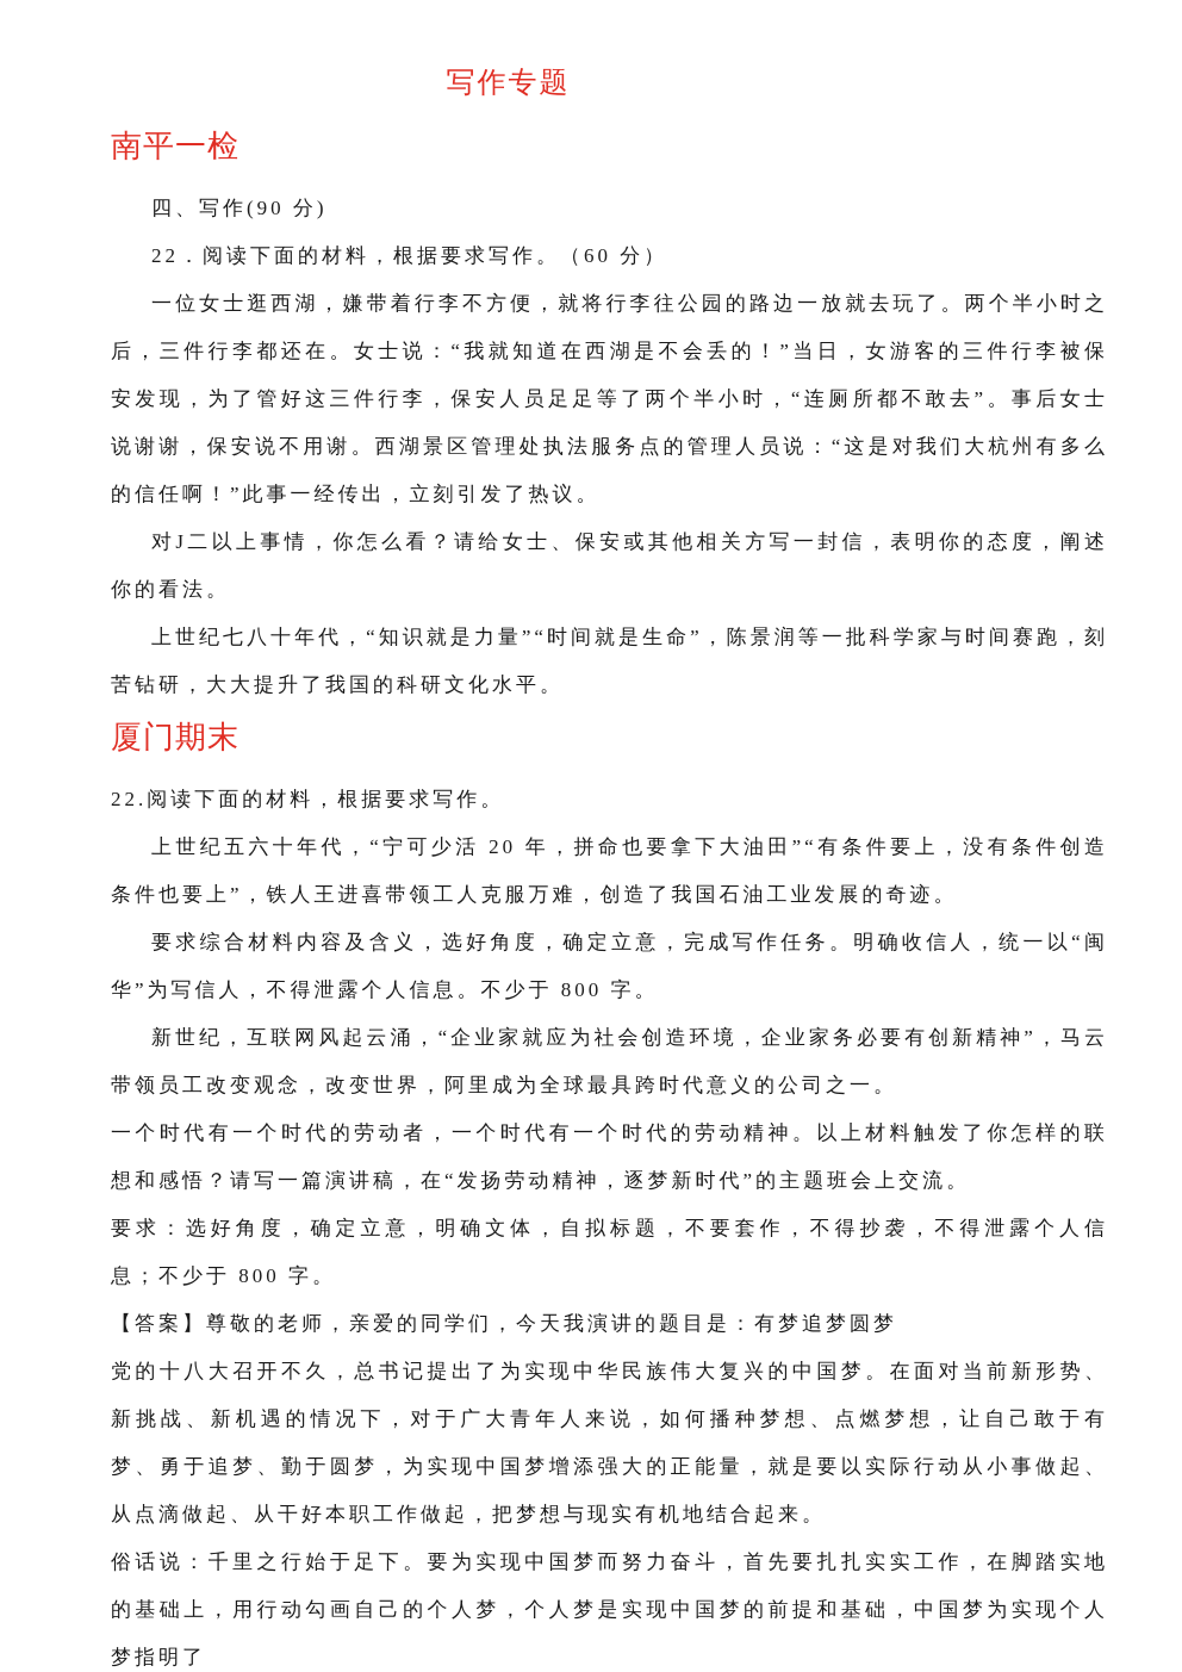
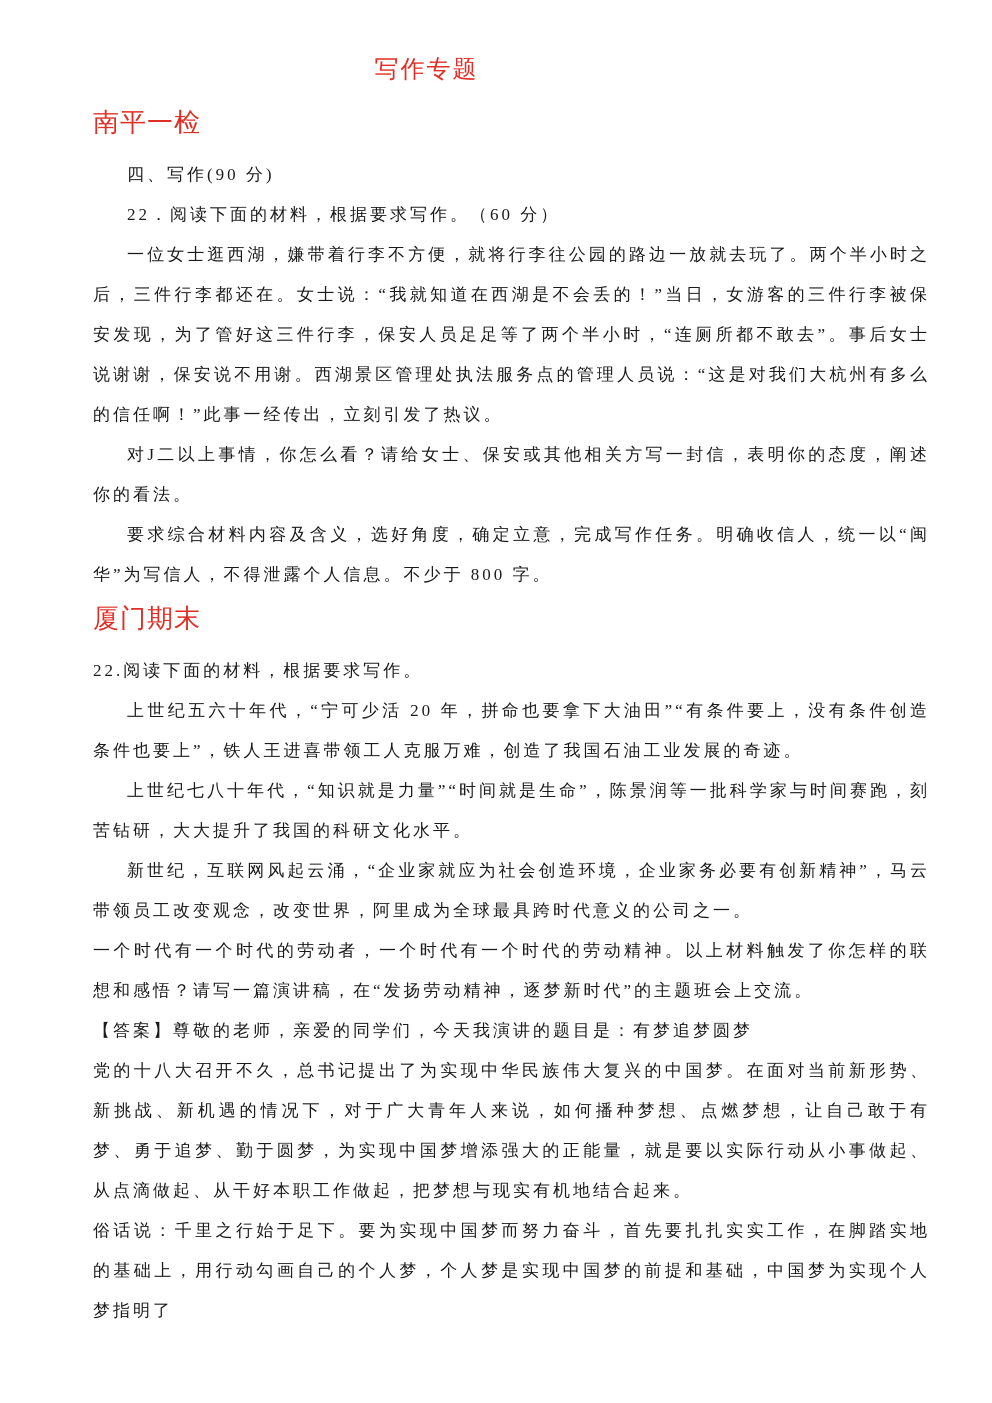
  写作专题
  南平一检
  四、写作(90 分)
  22．阅读下面的材料，根据要求写作。（60 分）
  一位女士逛西湖，嫌带着行李不方便，就将行李往公园的路边一放就去玩了。两个半小时之后，三件行李都还在。女士说：“我就知道在西湖是不会丢的！”当日，女游客的三件行李被保安发现，为了管好这三件行李，保安人员足足等了两个半小时，“连厕所都不敢去”。事后女士说谢谢，保安说不用谢。西湖景区管理处执法服务点的管理人员说：“这是对我们大杭州有多么的信任啊！”此事一经传出，立刻引发了热议。
  对J二以上事情，你怎么看？请给女士、保安或其他相关方写一封信，表明你的态度，阐述你的看法。
- 上世纪七八十年代，“知识就是力量”“时间就是生命”，陈景润等一批科学家与时间赛跑，刻苦钻研，大大提升了我国的科研文化水平。
+ 要求综合材料内容及含义，选好角度，确定立意，完成写作任务。明确收信人，统一以“闽华”为写信人，不得泄露个人信息。不少于 800 字。
  厦门期末
  22.阅读下面的材料，根据要求写作。
  上世纪五六十年代，“宁可少活 20 年，拼命也要拿下大油田”“有条件要上，没有条件创造条件也要上”，铁人王进喜带领工人克服万难，创造了我国石油工业发展的奇迹。
- 要求综合材料内容及含义，选好角度，确定立意，完成写作任务。明确收信人，统一以“闽华”为写信人，不得泄露个人信息。不少于 800 字。
+ 上世纪七八十年代，“知识就是力量”“时间就是生命”，陈景润等一批科学家与时间赛跑，刻苦钻研，大大提升了我国的科研文化水平。
  新世纪，互联网风起云涌，“企业家就应为社会创造环境，企业家务必要有创新精神”，马云带领员工改变观念，改变世界，阿里成为全球最具跨时代意义的公司之一。
  一个时代有一个时代的劳动者，一个时代有一个时代的劳动精神。以上材料触发了你怎样的联想和感悟？请写一篇演讲稿，在“发扬劳动精神，逐梦新时代”的主题班会上交流。
- 要求：选好角度，确定立意，明确文体，自拟标题，不要套作，不得抄袭，不得泄露个人信息；不少于 800 字。
  【答案】尊敬的老师，亲爱的同学们，今天我演讲的题目是：有梦追梦圆梦
  党的十八大召开不久，总书记提出了为实现中华民族伟大复兴的中国梦。在面对当前新形势、新挑战、新机遇的情况下，对于广大青年人来说，如何播种梦想、点燃梦想，让自己敢于有梦、勇于追梦、勤于圆梦，为实现中国梦增添强大的正能量，就是要以实际行动从小事做起、从点滴做起、从干好本职工作做起，把梦想与现实有机地结合起来。
  俗话说：千里之行始于足下。要为实现中国梦而努力奋斗，首先要扎扎实实工作，在脚踏实地的基础上，用行动勾画自己的个人梦，个人梦是实现中国梦的前提和基础，中国梦为实现个人梦指明了
